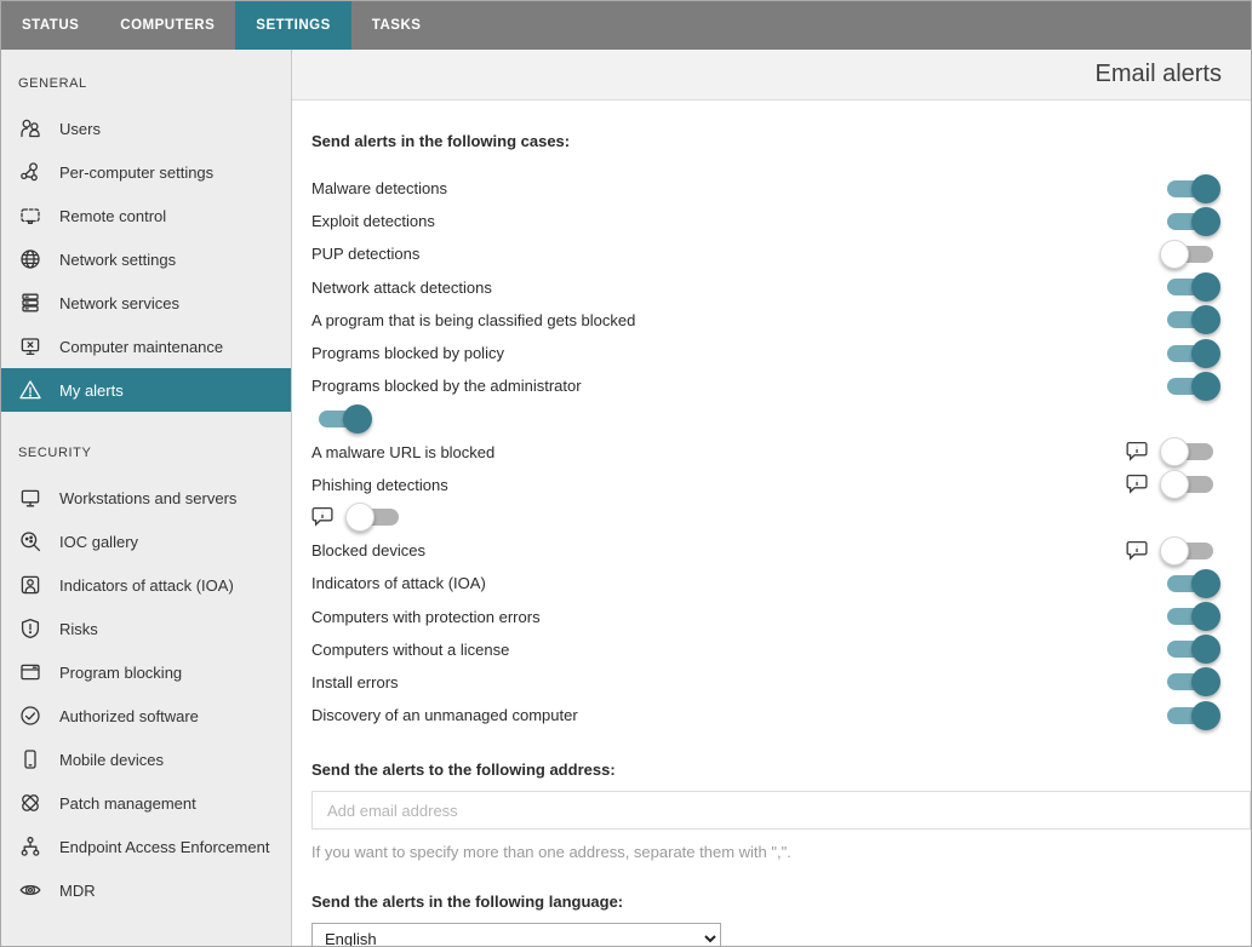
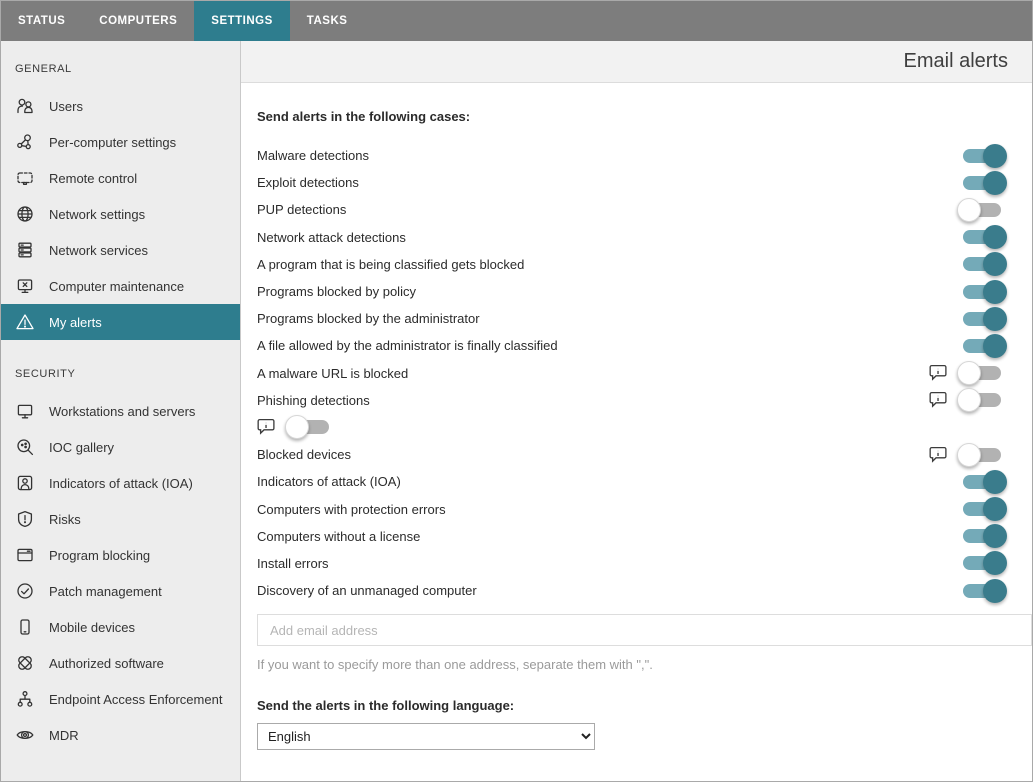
  STATUS
  COMPUTERS
  SETTINGS
  TASKS
  GENERAL
  Users
  Per-computer settings
  Remote control
  Network settings
  Network services
  Computer maintenance
  My alerts
  SECURITY
  Workstations and servers
  IOC gallery
  Indicators of attack (IOA)
  Risks
  Program blocking
- Authorized software
+ Patch management
  Mobile devices
- Patch management
+ Authorized software
  Endpoint Access Enforcement
  MDR
  Email alerts
  Send alerts in the following cases:
  Malware detections
  Exploit detections
  PUP detections
  Network attack detections
  A program that is being classified gets blocked
  Programs blocked by policy
  Programs blocked by the administrator
+ A file allowed by the administrator is finally classified
  A malware URL is blocked
  Phishing detections
  Blocked devices
  Indicators of attack (IOA)
  Computers with protection errors
  Computers without a license
  Install errors
  Discovery of an unmanaged computer
- Send the alerts to the following address:
  Add email address
  If you want to specify more than one address, separate them with ",".
  Send the alerts in the following language:
  English
